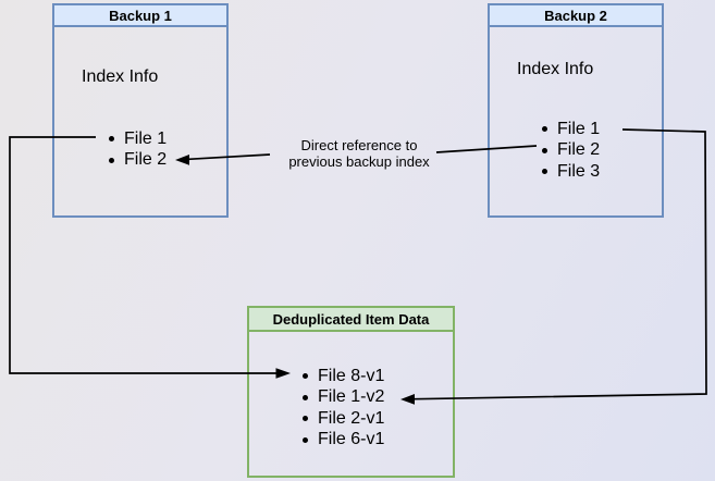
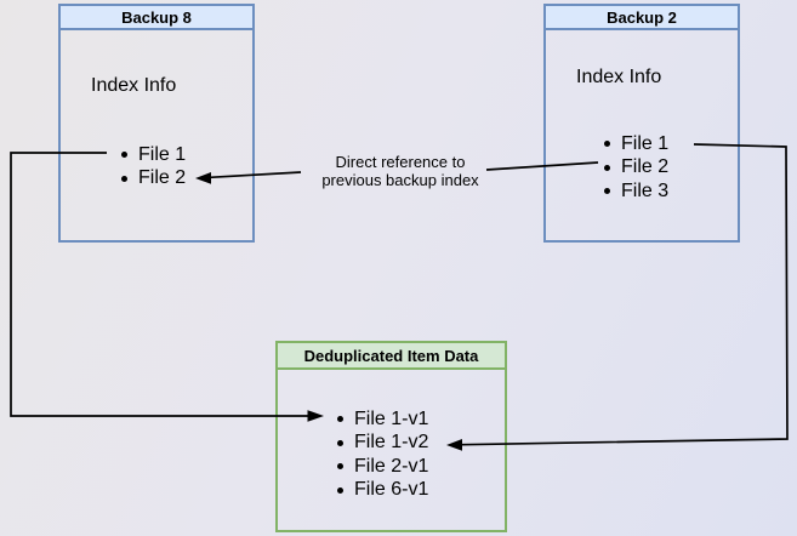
- Backup 1
+ Backup 8
  Index Info
  File 1
  File 2
  Backup 2
  Index Info
  File 1
  File 2
  File 3
  Deduplicated Item Data
- File 8-v1
+ File 1-v1
  File 1-v2
  File 2-v1
  File 6-v1
  Direct reference to
  previous backup index
